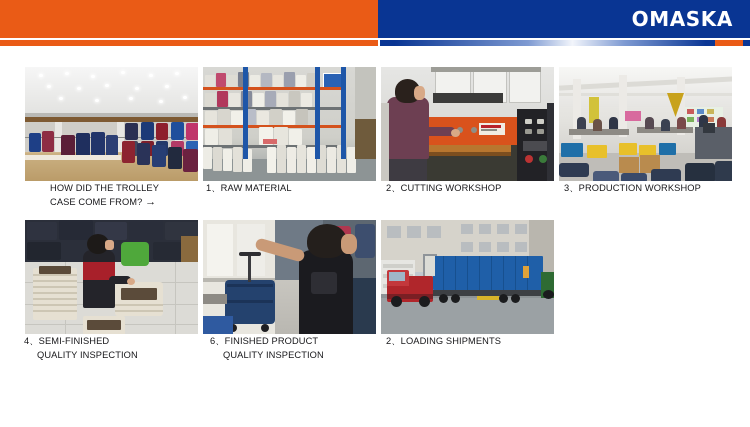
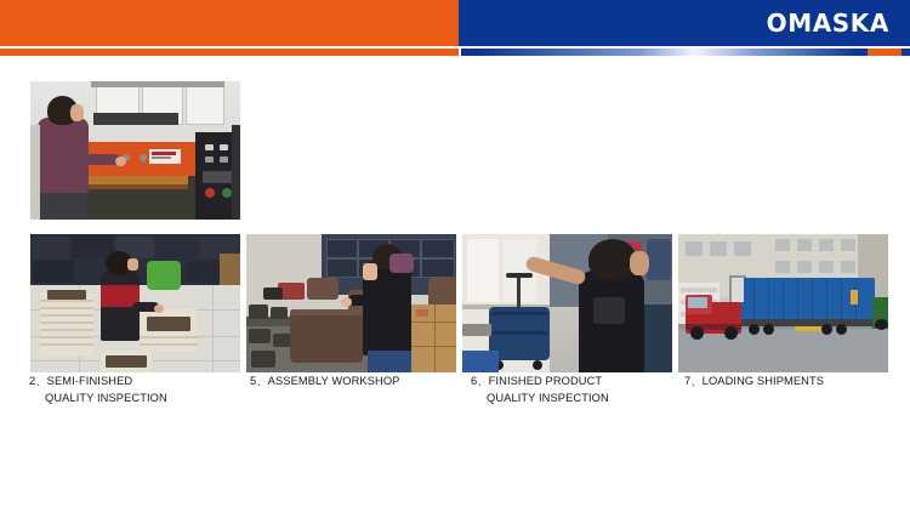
  OMASKA
- HOW DID THE TROLLEY
- CASE COME FROM? →
- 1、RAW MATERIAL
- 2、CUTTING WORKSHOP
- 3、PRODUCTION WORKSHOP
- 4、SEMI-FINISHED
+ 2、SEMI-FINISHED
  QUALITY INSPECTION
+ 5、ASSEMBLY WORKSHOP
  6、FINISHED PRODUCT
  QUALITY INSPECTION
- 2、LOADING SHIPMENTS
+ 7、LOADING SHIPMENTS
